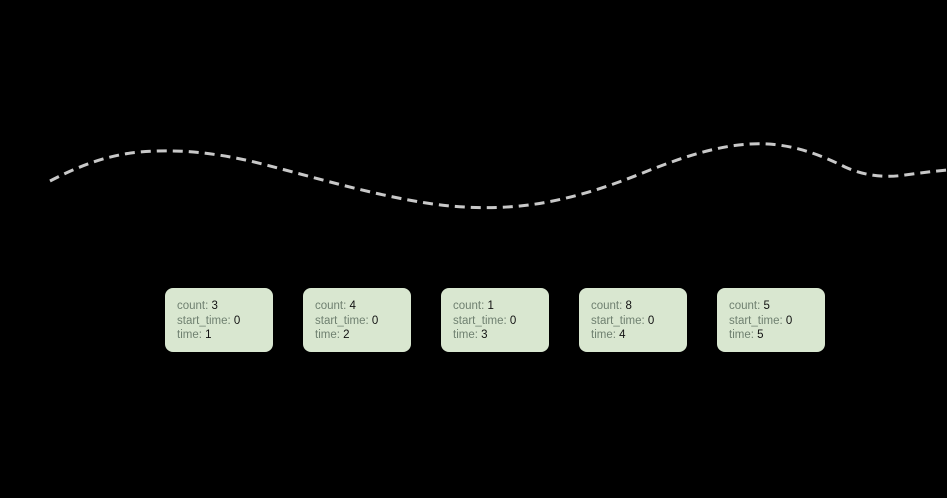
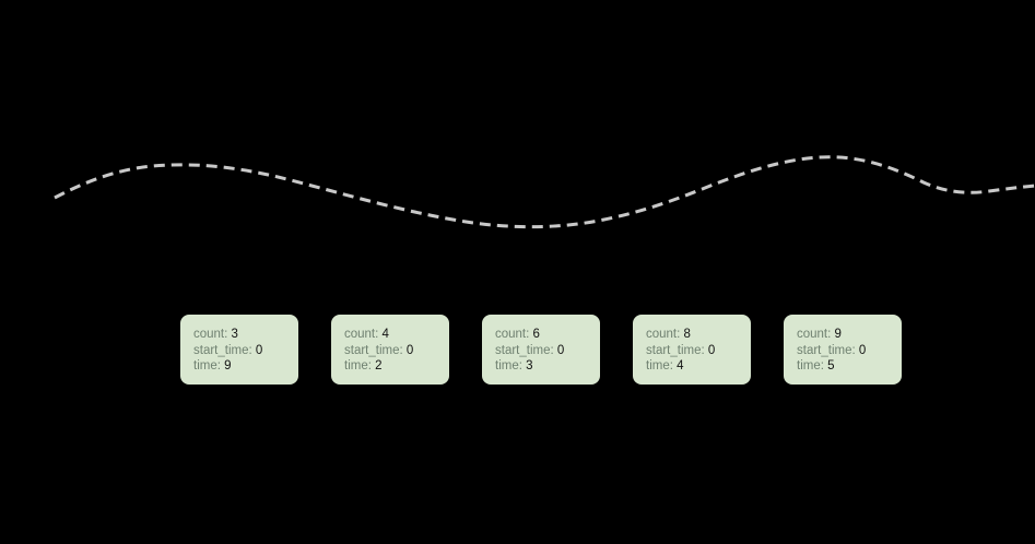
  count: 3
  start_time: 0
- time: 1
+ time: 9
  count: 4
  start_time: 0
  time: 2
- count: 1
+ count: 6
  start_time: 0
  time: 3
  count: 8
  start_time: 0
  time: 4
- count: 5
+ count: 9
  start_time: 0
  time: 5
